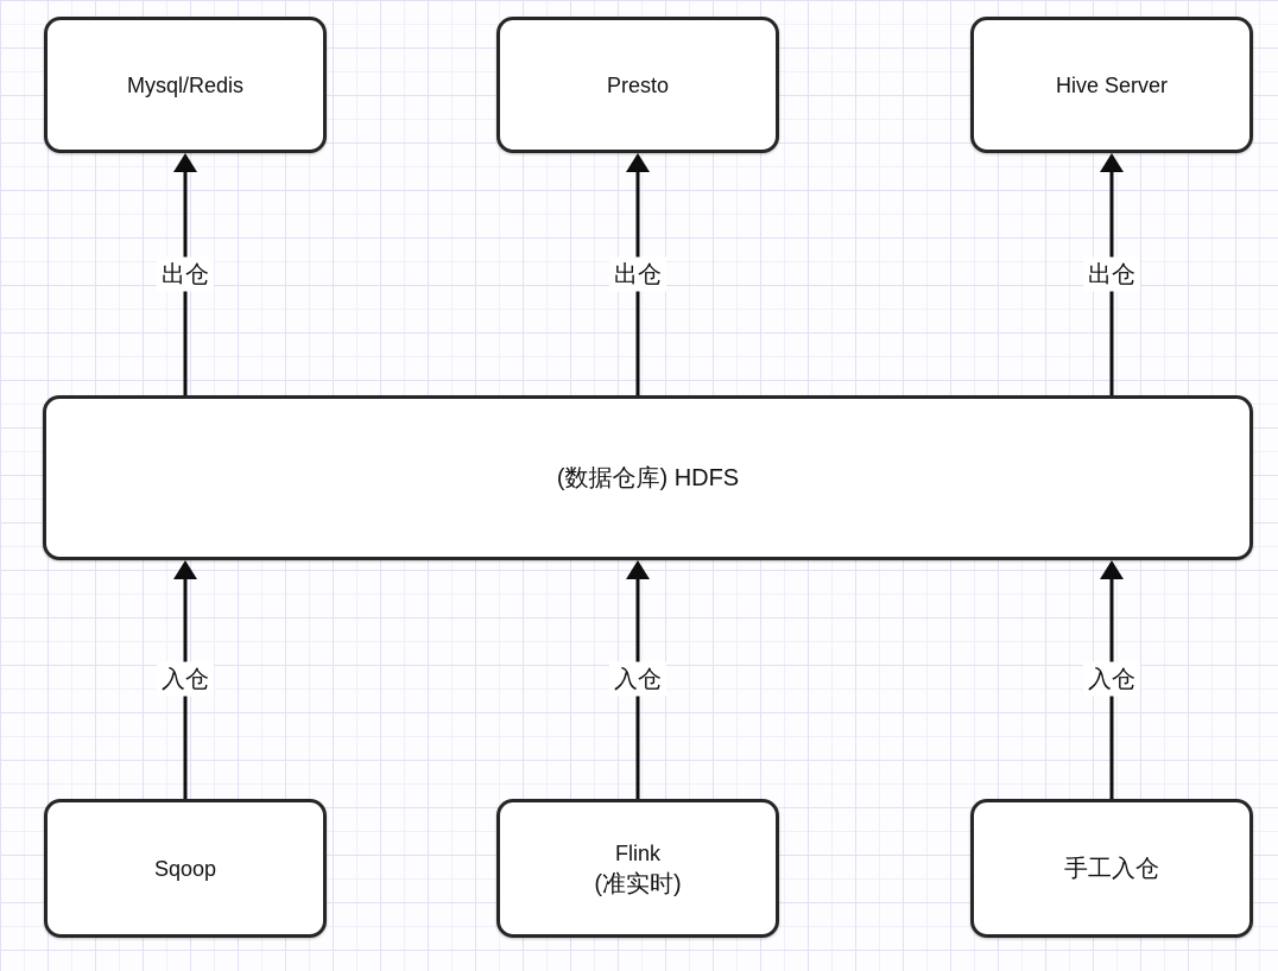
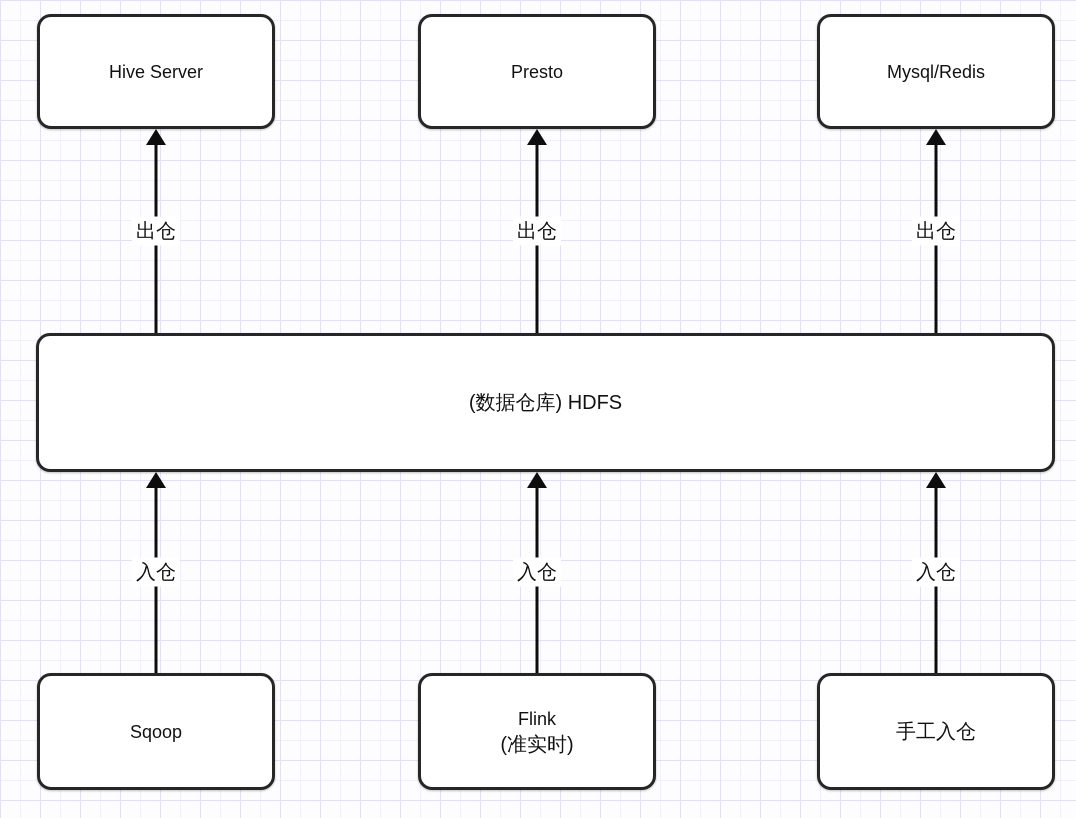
- Mysql/Redis
+ Hive Server
  Presto
- Hive Server
+ Mysql/Redis
  出仓
  出仓
  出仓
  (数据仓库) HDFS
  入仓
  入仓
  入仓
  Sqoop
  Flink
  (准实时)
  手工入仓
